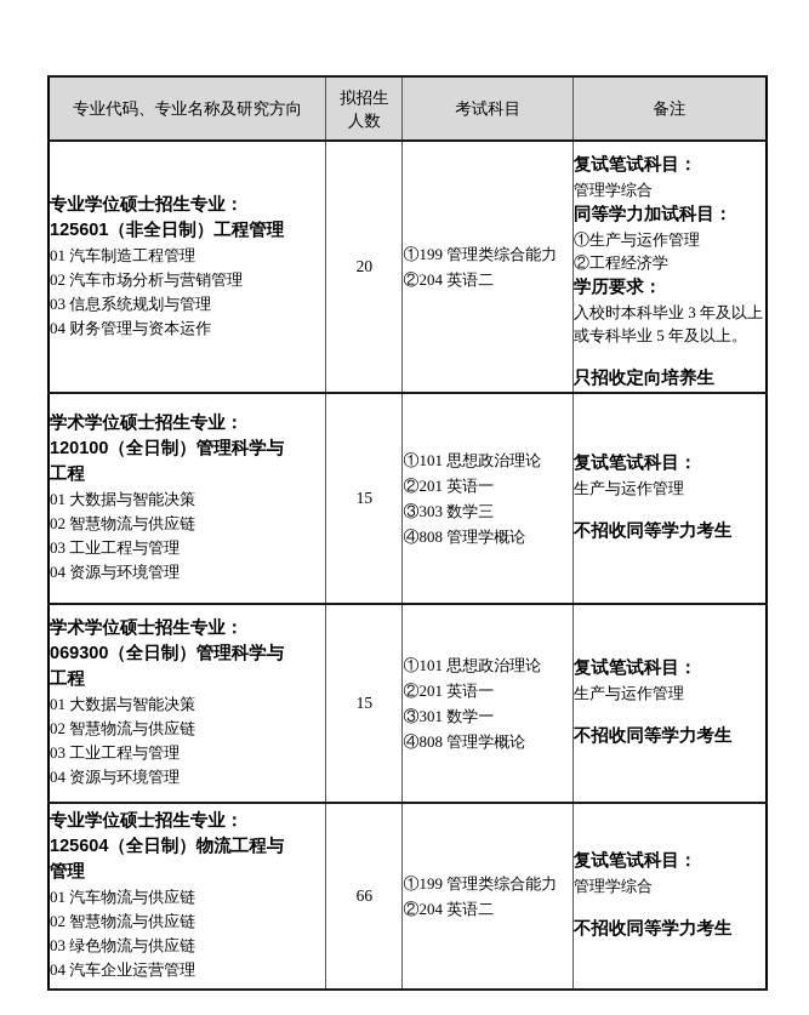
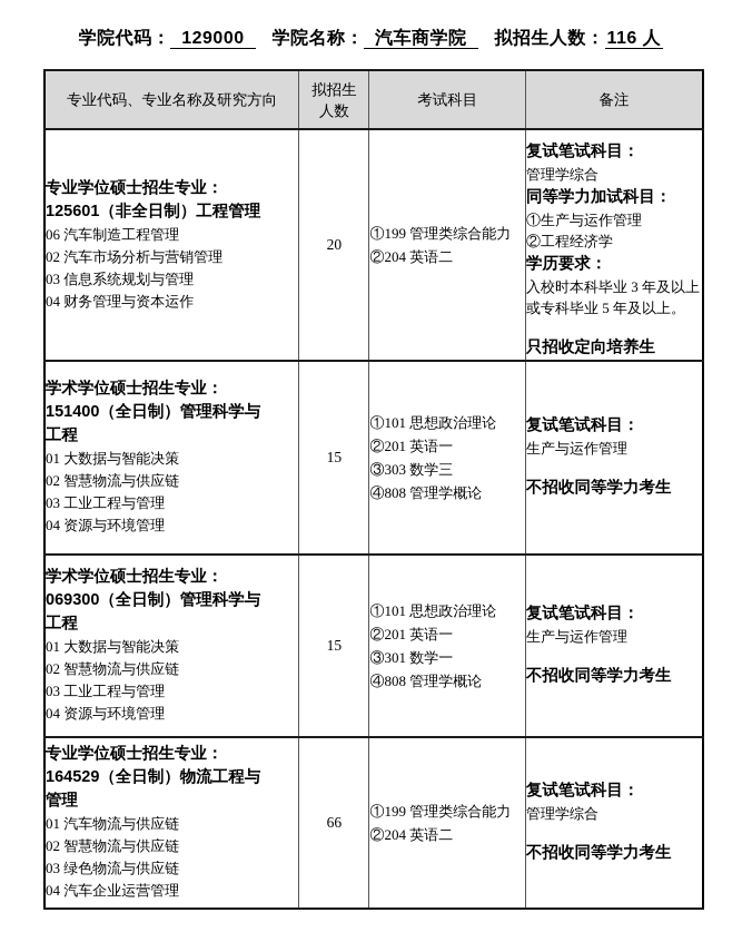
+ 学院代码： 129000 学院名称： 汽车商学院 拟招生人数：116 人
  专业代码、专业名称及研究方向	拟招生 人数	考试科目	备注
- 专业学位硕士招生专业： 125601（非全日制）工程管理 01 汽车制造工程管理 02 汽车市场分析与营销管理 03 信息系统规划与管理 04 财务管理与资本运作	20	①199 管理类综合能力 ②204 英语二	复试笔试科目： 管理学综合 同等学力加试科目： ①生产与运作管理 ②工程经济学 学历要求： 入校时本科毕业 3 年及以上 或专科毕业 5 年及以上。 只招收定向培养生
+ 专业学位硕士招生专业： 125601（非全日制）工程管理 06 汽车制造工程管理 02 汽车市场分析与营销管理 03 信息系统规划与管理 04 财务管理与资本运作	20	①199 管理类综合能力 ②204 英语二	复试笔试科目： 管理学综合 同等学力加试科目： ①生产与运作管理 ②工程经济学 学历要求： 入校时本科毕业 3 年及以上 或专科毕业 5 年及以上。 只招收定向培养生
- 学术学位硕士招生专业： 120100（全日制）管理科学与 工程 01 大数据与智能决策 02 智慧物流与供应链 03 工业工程与管理 04 资源与环境管理	15	①101 思想政治理论 ②201 英语一 ③303 数学三 ④808 管理学概论	复试笔试科目： 生产与运作管理 不招收同等学力考生
+ 学术学位硕士招生专业： 151400（全日制）管理科学与 工程 01 大数据与智能决策 02 智慧物流与供应链 03 工业工程与管理 04 资源与环境管理	15	①101 思想政治理论 ②201 英语一 ③303 数学三 ④808 管理学概论	复试笔试科目： 生产与运作管理 不招收同等学力考生
  学术学位硕士招生专业： 069300（全日制）管理科学与 工程 01 大数据与智能决策 02 智慧物流与供应链 03 工业工程与管理 04 资源与环境管理	15	①101 思想政治理论 ②201 英语一 ③301 数学一 ④808 管理学概论	复试笔试科目： 生产与运作管理 不招收同等学力考生
- 专业学位硕士招生专业： 125604（全日制）物流工程与 管理 01 汽车物流与供应链 02 智慧物流与供应链 03 绿色物流与供应链 04 汽车企业运营管理	66	①199 管理类综合能力 ②204 英语二	复试笔试科目： 管理学综合 不招收同等学力考生
+ 专业学位硕士招生专业： 164529（全日制）物流工程与 管理 01 汽车物流与供应链 02 智慧物流与供应链 03 绿色物流与供应链 04 汽车企业运营管理	66	①199 管理类综合能力 ②204 英语二	复试笔试科目： 管理学综合 不招收同等学力考生
